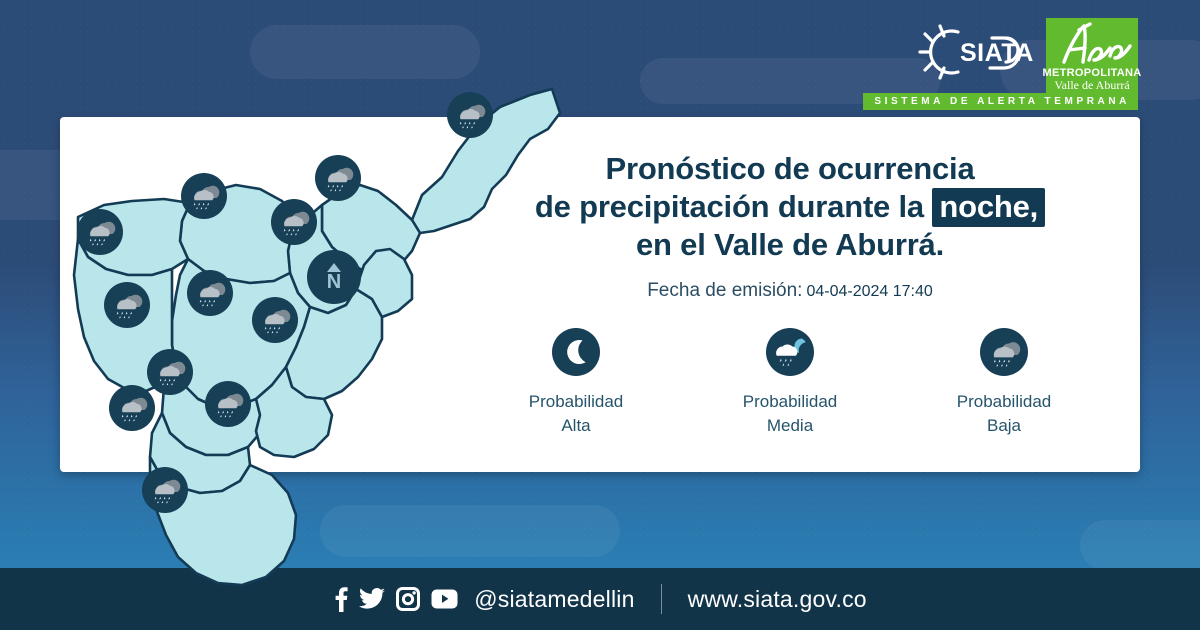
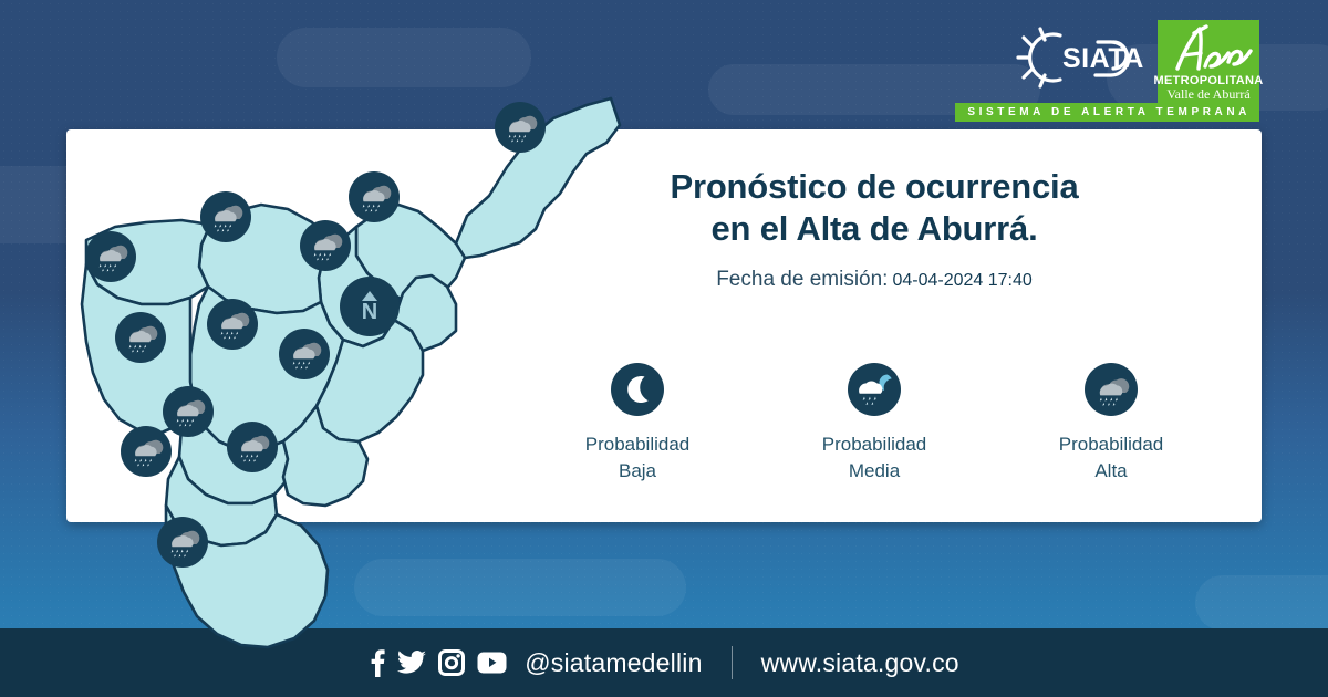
  N
  Pronóstico de ocurrencia
- de precipitación durante la noche,
- en el Valle de Aburrá.
+ en el Alta de Aburrá.
  Fecha de emisión: 04-04-2024 17:40
  Probabilidad
- Alta
+ Baja
  Probabilidad
  Media
  Probabilidad
- Baja
+ Alta
  SIATA
  METROPOLITANA
  Valle de Aburrá
  SISTEMA DE ALERTA TEMPRANA
  @siatamedellin
  www.siata.gov.co
